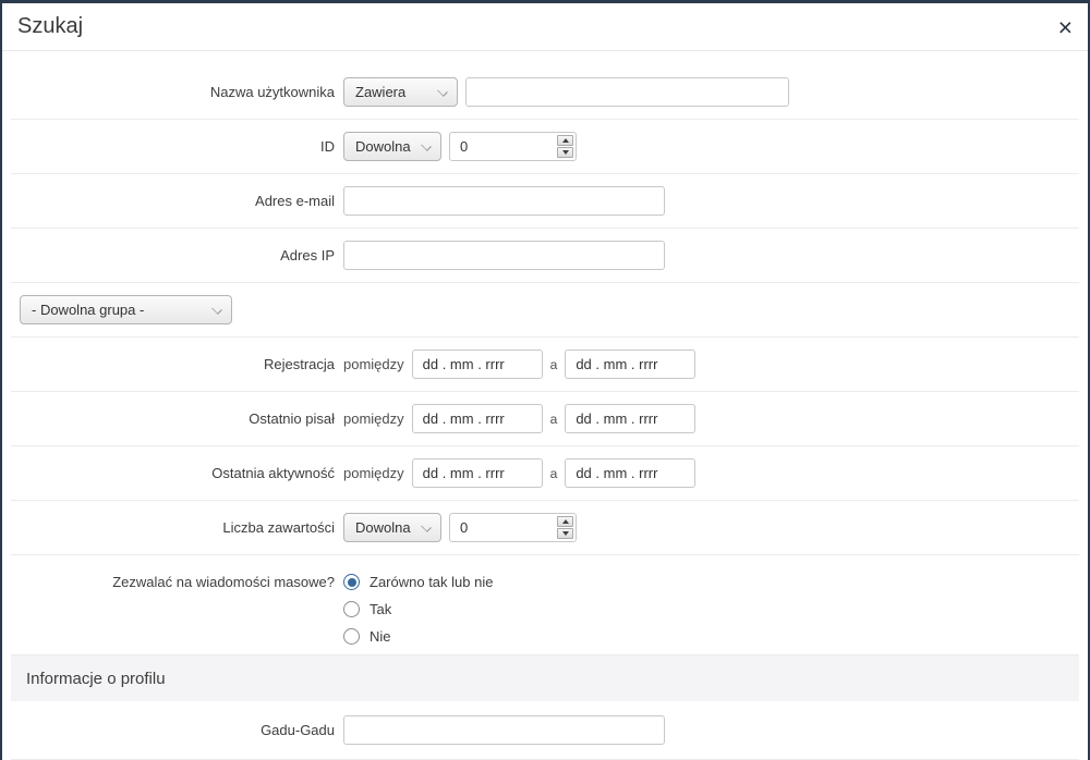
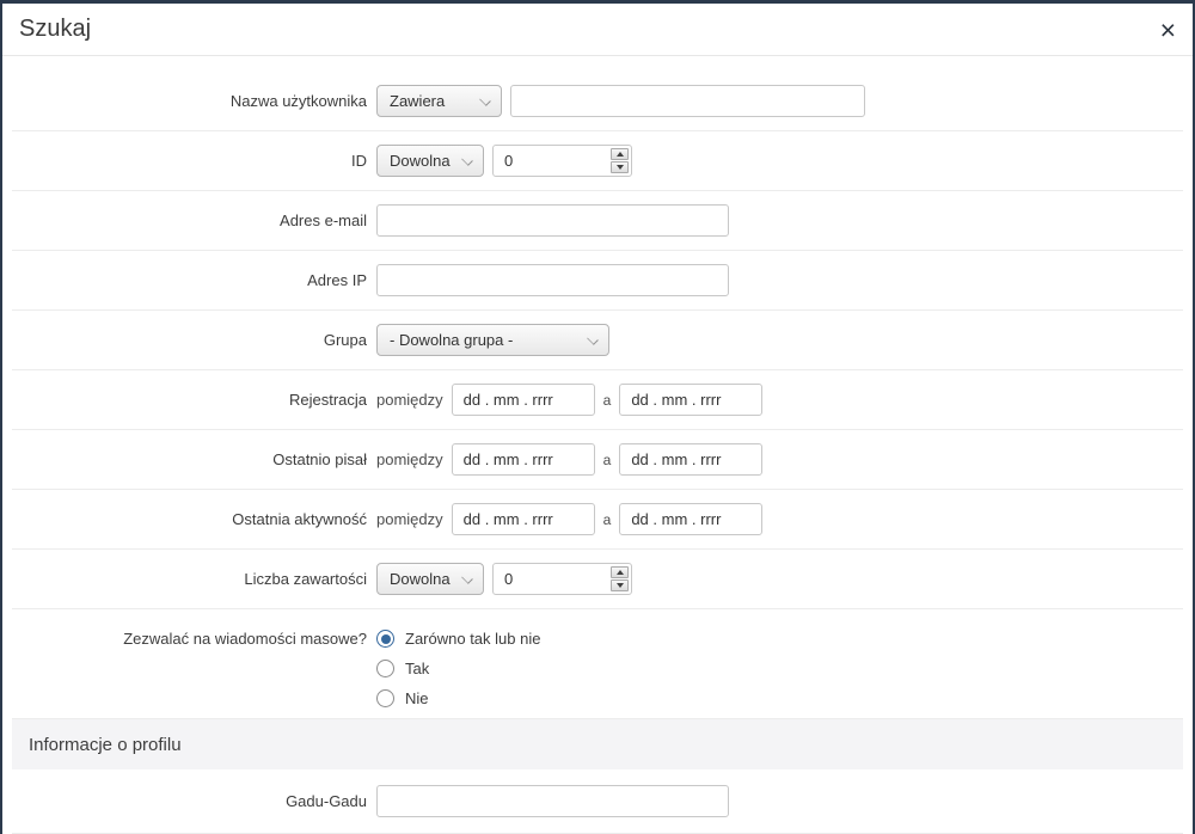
  Szukaj
  ×
  Nazwa użytkownika
  Zawiera
  ID
  Dowolna
  0
  Adres e-mail
  Adres IP
+ Grupa
  - Dowolna grupa -
  Rejestracja
  pomiędzy
  dd . mm . rrrr
  a
  dd . mm . rrrr
  Ostatnio pisał
  pomiędzy
  dd . mm . rrrr
  a
  dd . mm . rrrr
  Ostatnia aktywność
  pomiędzy
  dd . mm . rrrr
  a
  dd . mm . rrrr
  Liczba zawartości
  Dowolna
  0
  Zezwalać na wiadomości masowe?
  Zarówno tak lub nie
  Tak
  Nie
  Informacje o profilu
  Gadu-Gadu
